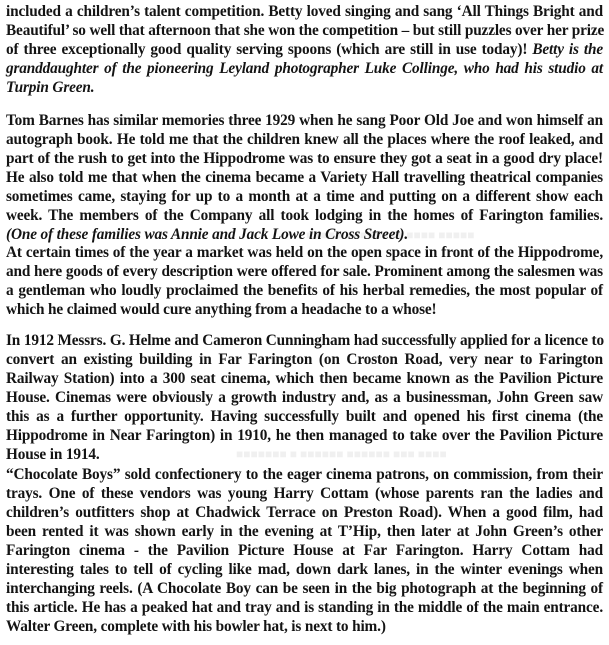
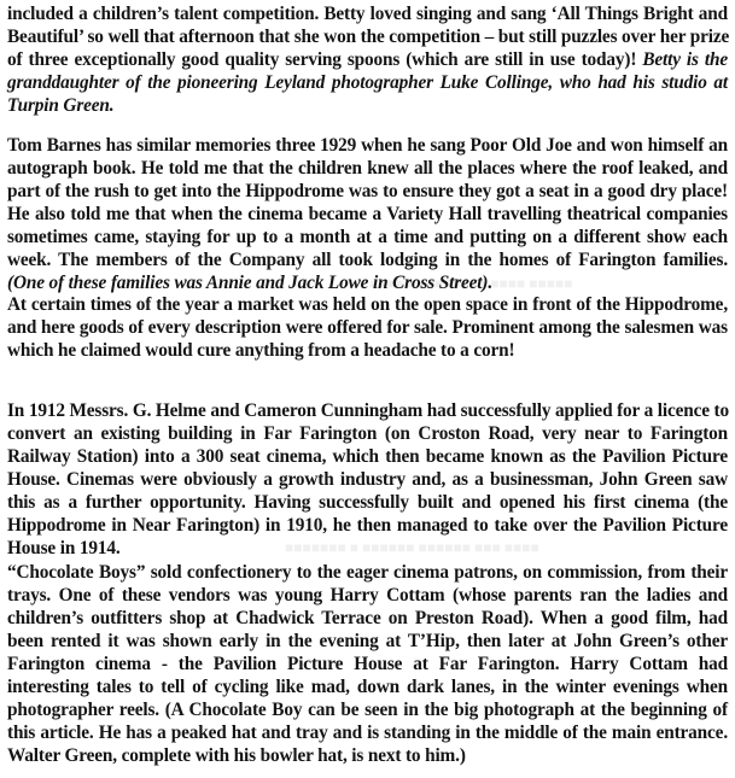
  included a children’s talent competition. Betty loved singing and sang ‘All Things Bright and
  Beautiful’ so well that afternoon that she won the competition – but still puzzles over her prize
  of three exceptionally good quality serving spoons (which are still in use today)! Betty is the
  granddaughter of the pioneering Leyland photographer Luke Collinge, who had his studio at
  Turpin Green.
  Tom Barnes has similar memories three 1929 when he sang Poor Old Joe and won himself an
  autograph book. He told me that the children knew all the places where the roof leaked, and
  part of the rush to get into the Hippodrome was to ensure they got a seat in a good dry place!
  He also told me that when the cinema became a Variety Hall travelling theatrical companies
  sometimes came, staying for up to a month at a time and putting on a different show each
  week. The members of the Company all took lodging in the homes of Farington families.
  (One of these families was Annie and Jack Lowe in Cross Street).
  At certain times of the year a market was held on the open space in front of the Hippodrome,
  and here goods of every description were offered for sale. Prominent among the salesmen was
- a gentleman who loudly proclaimed the benefits of his herbal remedies, the most popular of
- which he claimed would cure anything from a headache to a whose!
+ which he claimed would cure anything from a headache to a corn!
  In 1912 Messrs. G. Helme and Cameron Cunningham had successfully applied for a licence to
  convert an existing building in Far Farington (on Croston Road, very near to Farington
  Railway Station) into a 300 seat cinema, which then became known as the Pavilion Picture
  House. Cinemas were obviously a growth industry and, as a businessman, John Green saw
  this as a further opportunity. Having successfully built and opened his first cinema (the
  Hippodrome in Near Farington) in 1910, he then managed to take over the Pavilion Picture
  House in 1914.
  “Chocolate Boys” sold confectionery to the eager cinema patrons, on commission, from their
  trays. One of these vendors was young Harry Cottam (whose parents ran the ladies and
  children’s outfitters shop at Chadwick Terrace on Preston Road). When a good film, had
  been rented it was shown early in the evening at T’Hip, then later at John Green’s other
  Farington cinema - the Pavilion Picture House at Far Farington. Harry Cottam had
  interesting tales to tell of cycling like mad, down dark lanes, in the winter evenings when
- interchanging reels. (A Chocolate Boy can be seen in the big photograph at the beginning of
+ photographer reels. (A Chocolate Boy can be seen in the big photograph at the beginning of
  this article. He has a peaked hat and tray and is standing in the middle of the main entrance.
  Walter Green, complete with his bowler hat, is next to him.)
